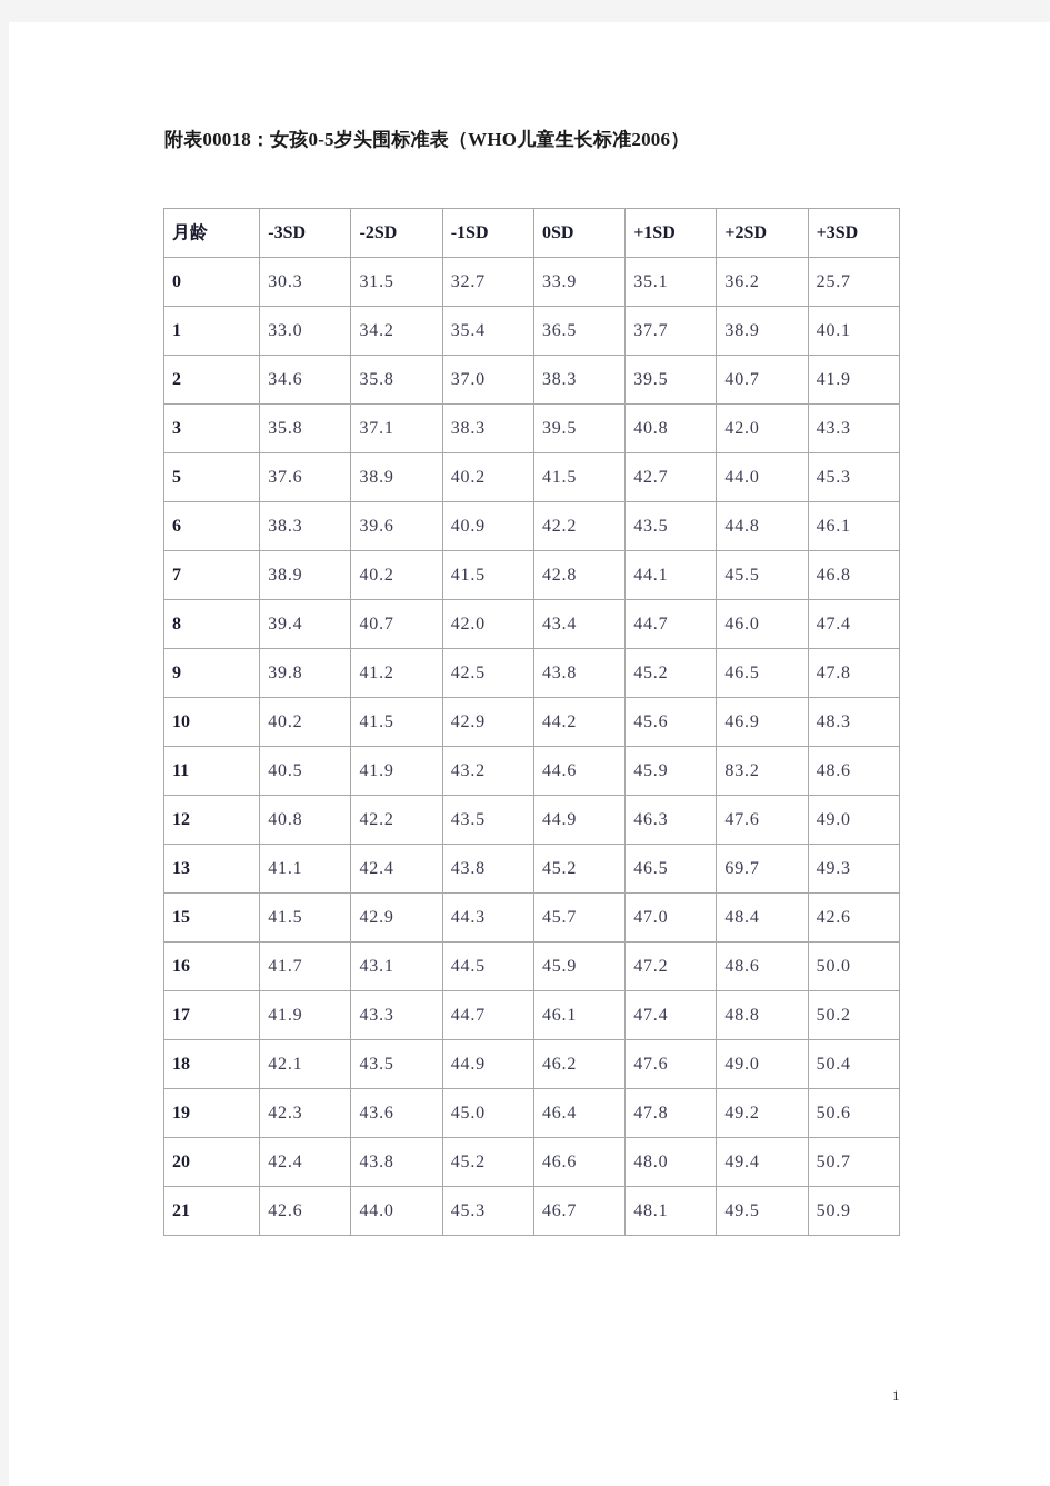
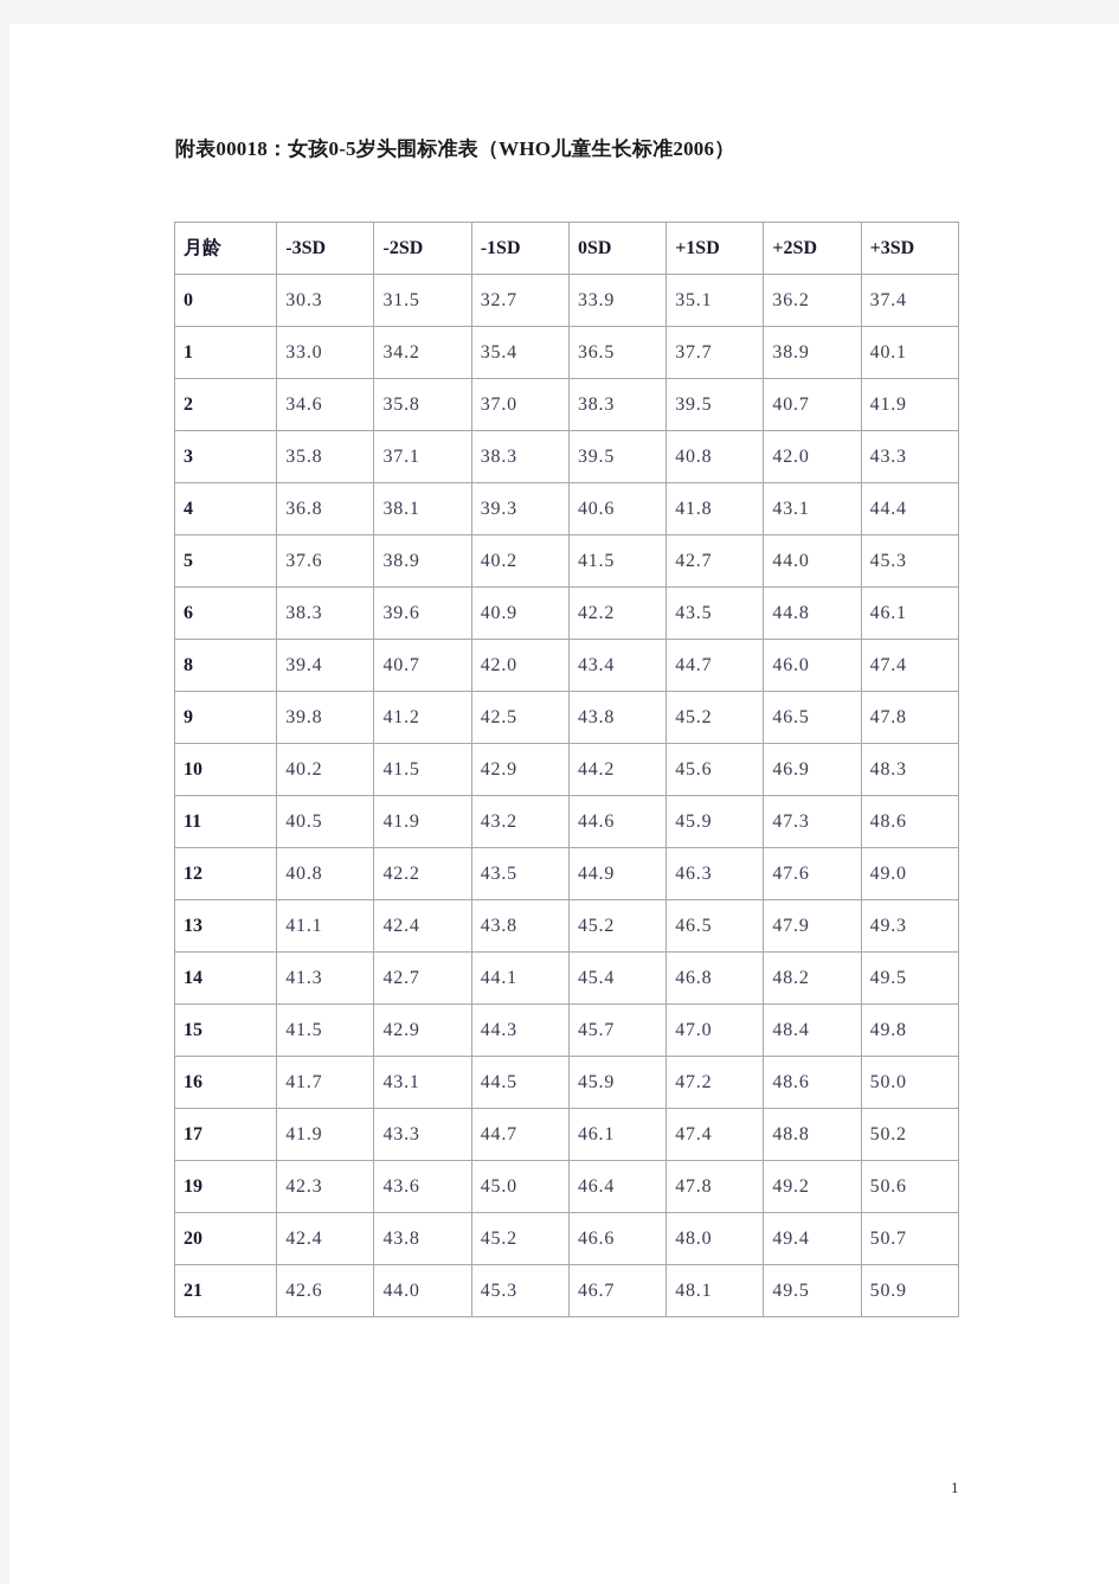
  附表00018：女孩0-5岁头围标准表（WHO儿童生长标准2006）
  月龄	-3SD	-2SD	-1SD	0SD	+1SD	+2SD	+3SD
- 0	30.3	31.5	32.7	33.9	35.1	36.2	25.7
+ 0	30.3	31.5	32.7	33.9	35.1	36.2	37.4
  1	33.0	34.2	35.4	36.5	37.7	38.9	40.1
  2	34.6	35.8	37.0	38.3	39.5	40.7	41.9
  3	35.8	37.1	38.3	39.5	40.8	42.0	43.3
+ 4	36.8	38.1	39.3	40.6	41.8	43.1	44.4
  5	37.6	38.9	40.2	41.5	42.7	44.0	45.3
  6	38.3	39.6	40.9	42.2	43.5	44.8	46.1
- 7	38.9	40.2	41.5	42.8	44.1	45.5	46.8
  8	39.4	40.7	42.0	43.4	44.7	46.0	47.4
  9	39.8	41.2	42.5	43.8	45.2	46.5	47.8
  10	40.2	41.5	42.9	44.2	45.6	46.9	48.3
- 11	40.5	41.9	43.2	44.6	45.9	83.2	48.6
+ 11	40.5	41.9	43.2	44.6	45.9	47.3	48.6
  12	40.8	42.2	43.5	44.9	46.3	47.6	49.0
- 13	41.1	42.4	43.8	45.2	46.5	69.7	49.3
+ 13	41.1	42.4	43.8	45.2	46.5	47.9	49.3
+ 14	41.3	42.7	44.1	45.4	46.8	48.2	49.5
- 15	41.5	42.9	44.3	45.7	47.0	48.4	42.6
+ 15	41.5	42.9	44.3	45.7	47.0	48.4	49.8
  16	41.7	43.1	44.5	45.9	47.2	48.6	50.0
  17	41.9	43.3	44.7	46.1	47.4	48.8	50.2
- 18	42.1	43.5	44.9	46.2	47.6	49.0	50.4
  19	42.3	43.6	45.0	46.4	47.8	49.2	50.6
  20	42.4	43.8	45.2	46.6	48.0	49.4	50.7
  21	42.6	44.0	45.3	46.7	48.1	49.5	50.9
  1
